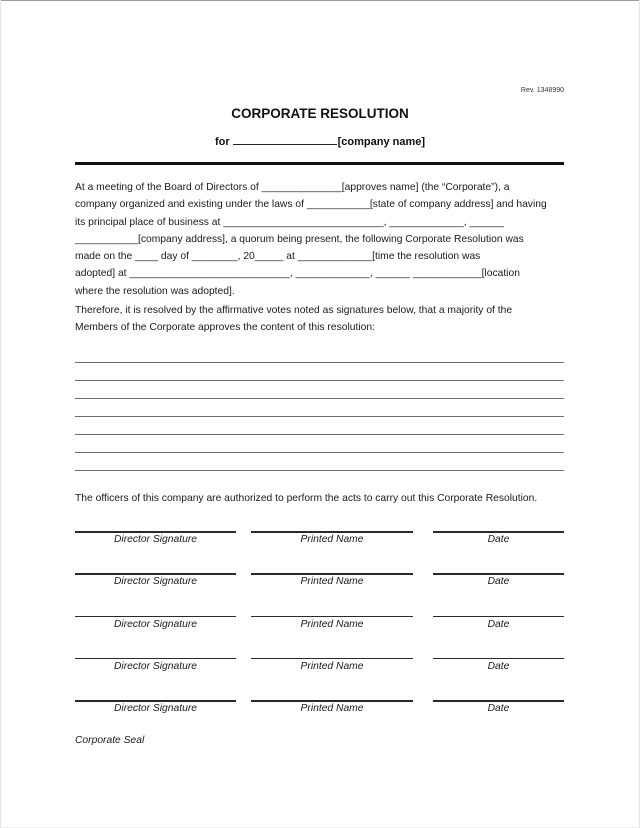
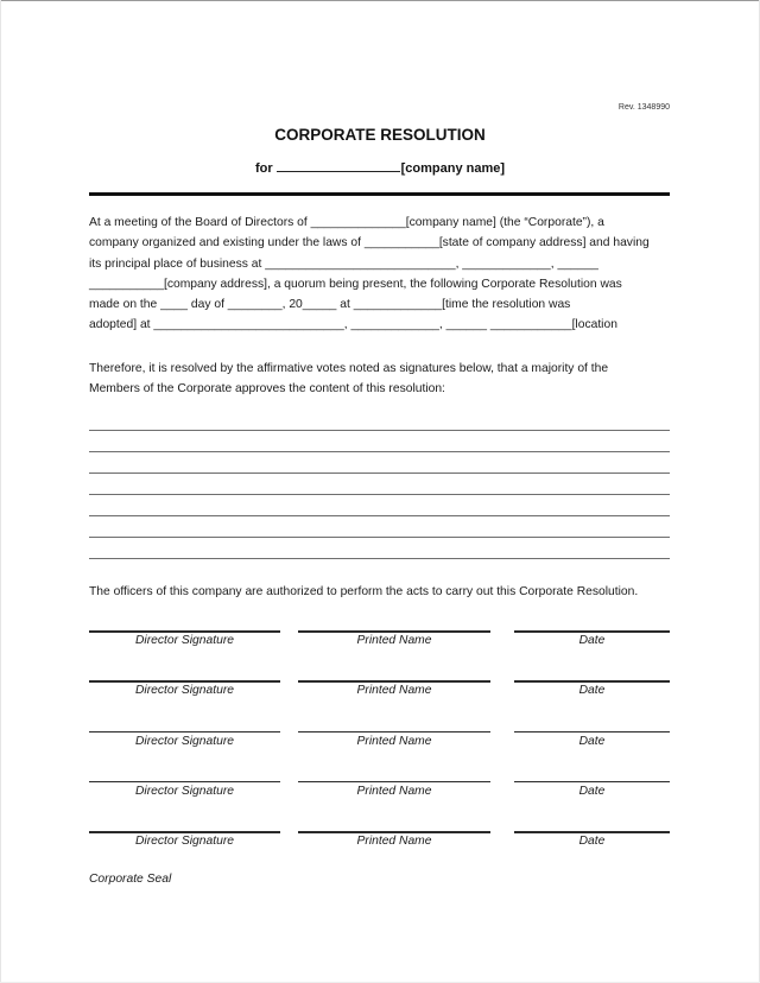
  CORPORATE RESOLUTION
  for [company name]
- At a meeting of the Board of Directors of ______________[approves name] (the “Corporate”), a
+ At a meeting of the Board of Directors of ______________[company name] (the “Corporate”), a
  company organized and existing under the laws of ___________[state of company address] and having
  its principal place of business at ____________________________, _____________, ______
  ___________[company address], a quorum being present, the following Corporate Resolution was
  made on the ____ day of ________, 20_____ at _____________[time the resolution was
  adopted] at ____________________________, _____________, ______ ____________[location
- where the resolution was adopted].
  Therefore, it is resolved by the affirmative votes noted as signatures below, that a majority of the
  Members of the Corporate approves the content of this resolution:
  The officers of this company are authorized to perform the acts to carry out this Corporate Resolution.
  Director Signature
  Printed Name
  Date
  Director Signature
  Printed Name
  Date
  Director Signature
  Printed Name
  Date
  Director Signature
  Printed Name
  Date
  Director Signature
  Printed Name
  Date
  Corporate Seal
